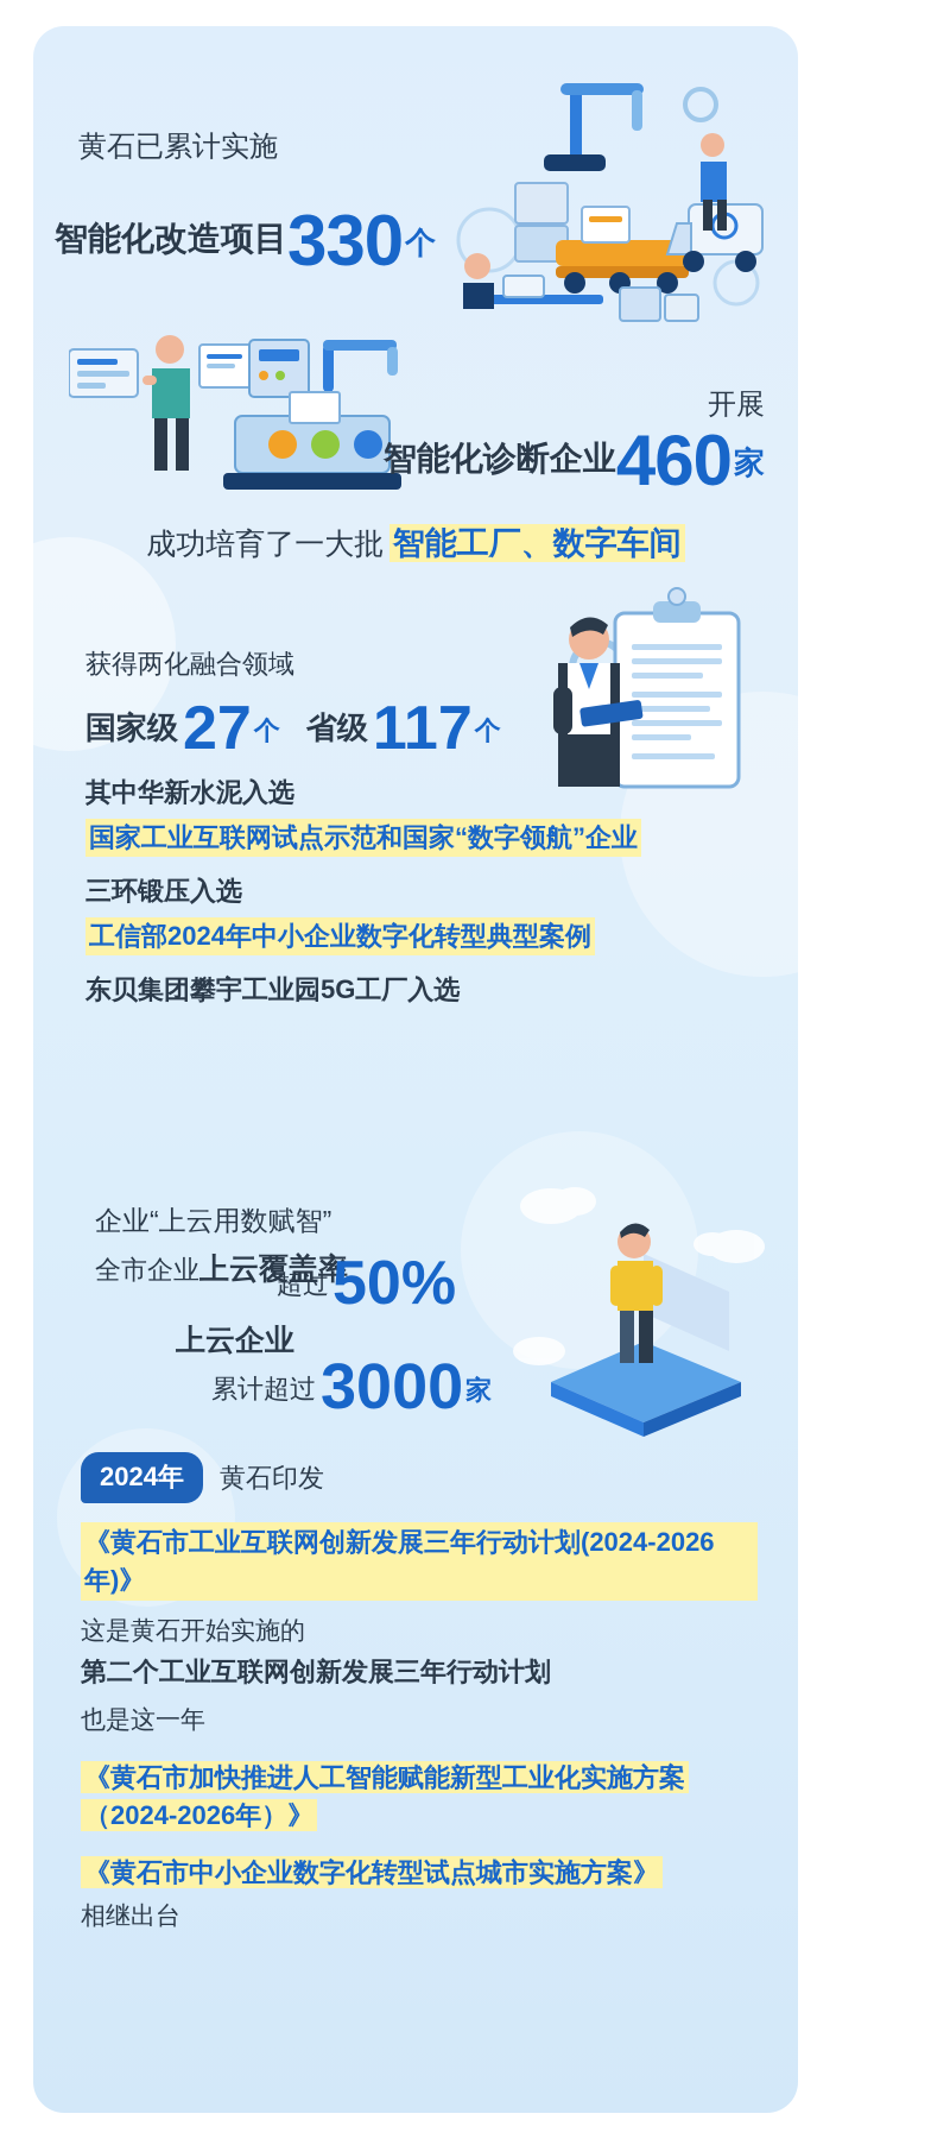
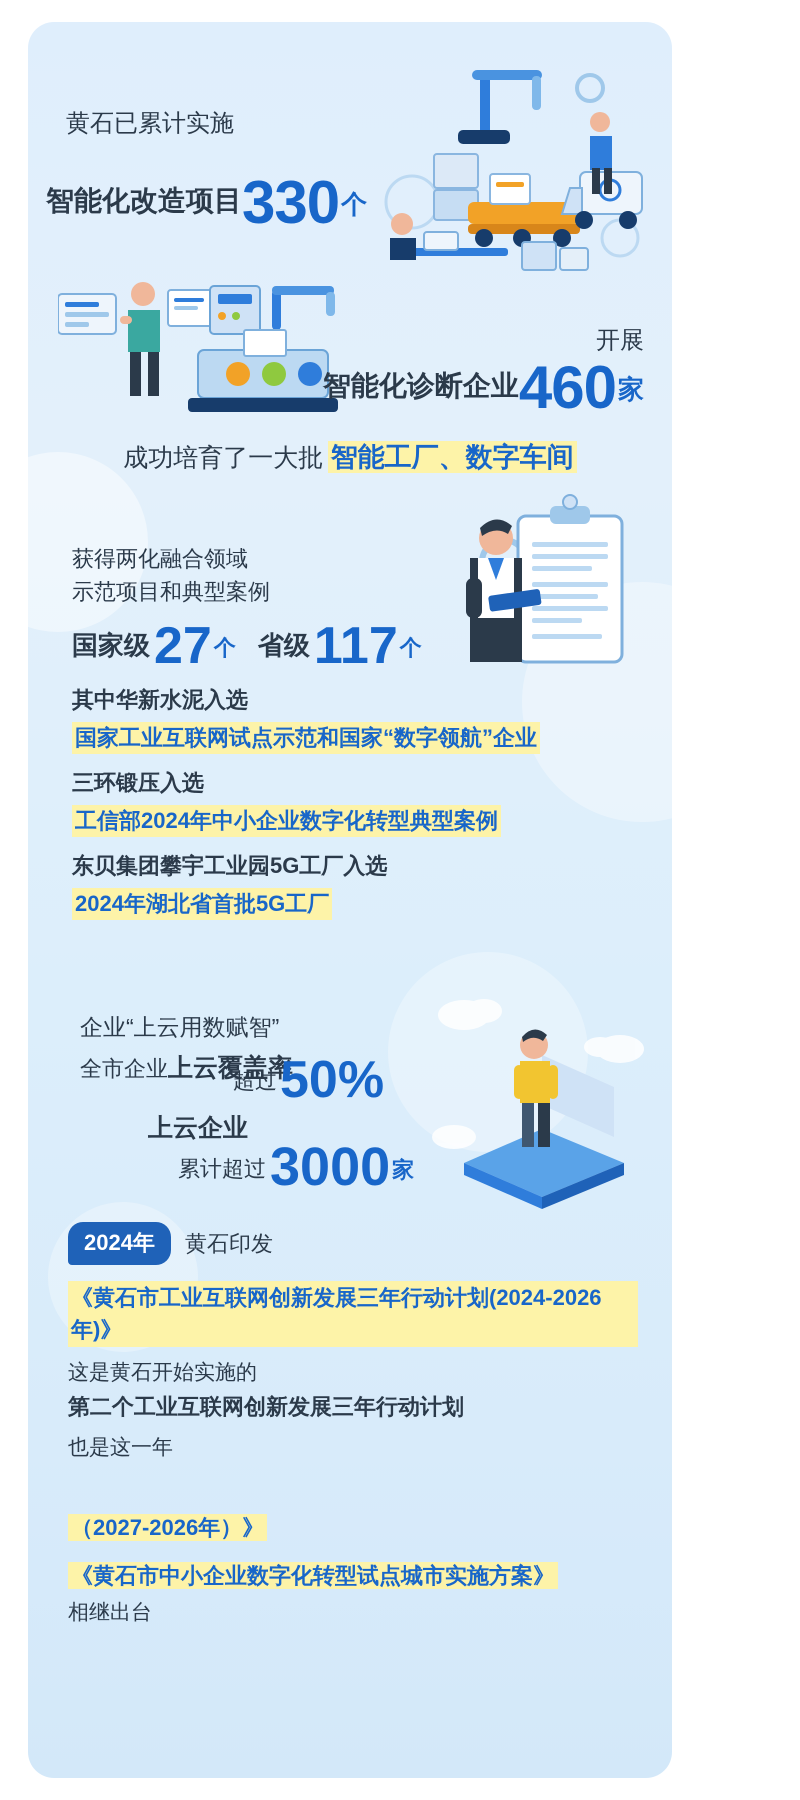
  黄石已累计实施
  智能化改造项目
  330
  个
  开展
  智能化诊断企业
  460
  家
  成功培育了一大批 智能工厂、数字车间
  获得两化融合领域
+ 示范项目和典型案例
  国家级
  27
  个
  省级
  117
  个
  其中华新水泥入选
  国家工业互联网试点示范和国家“数字领航”企业
  三环锻压入选
  工信部2024年中小企业数字化转型典型案例
  东贝集团攀宇工业园5G工厂入选
+ 2024年湖北省首批5G工厂
  企业“上云用数赋智”
  全市企业
  上云覆盖率
  超过
  50%
  上云企业
  累计超过
  3000
  家
  2024年
  黄石印发
  《黄石市工业互联网创新发展三年行动计划(2024-2026年)》
  这是黄石开始实施的
  第二个工业互联网创新发展三年行动计划
  也是这一年
- 《黄石市加快推进人工智能赋能新型工业化实施方案
- （2024-2026年）》
+ （2027-2026年）》
  《黄石市中小企业数字化转型试点城市实施方案》
  相继出台
